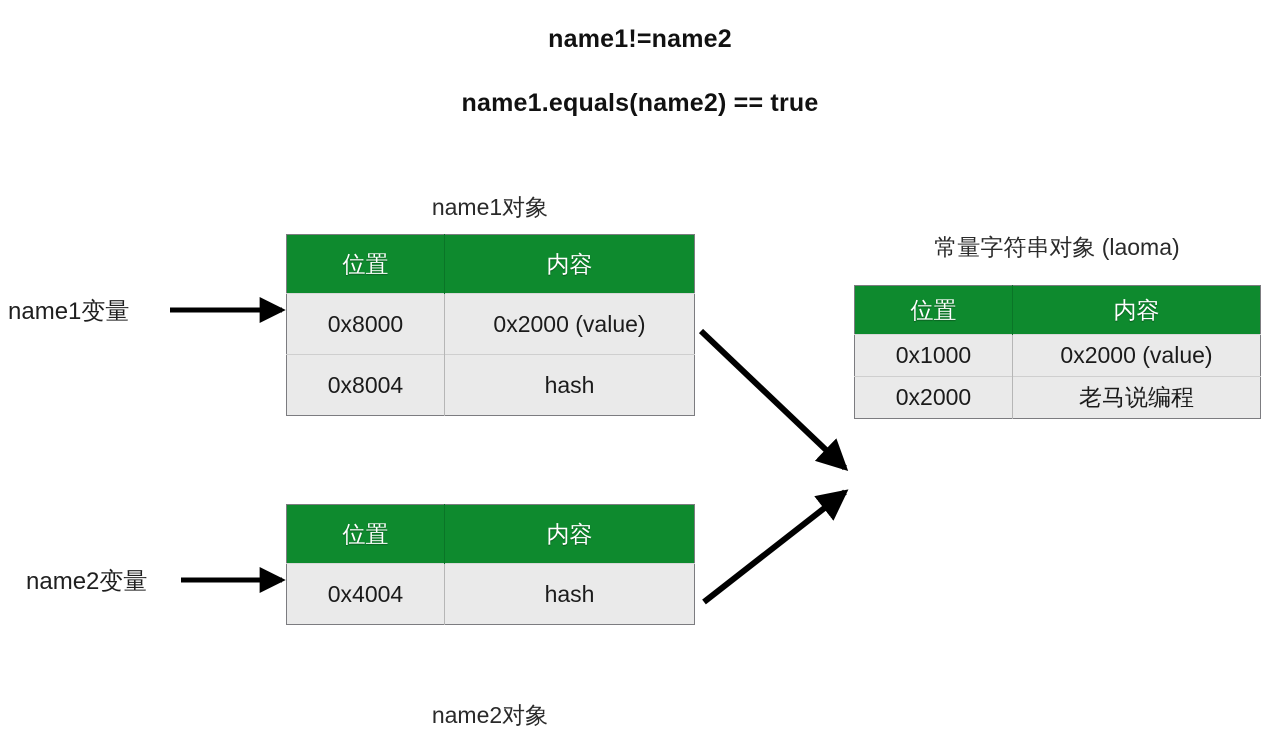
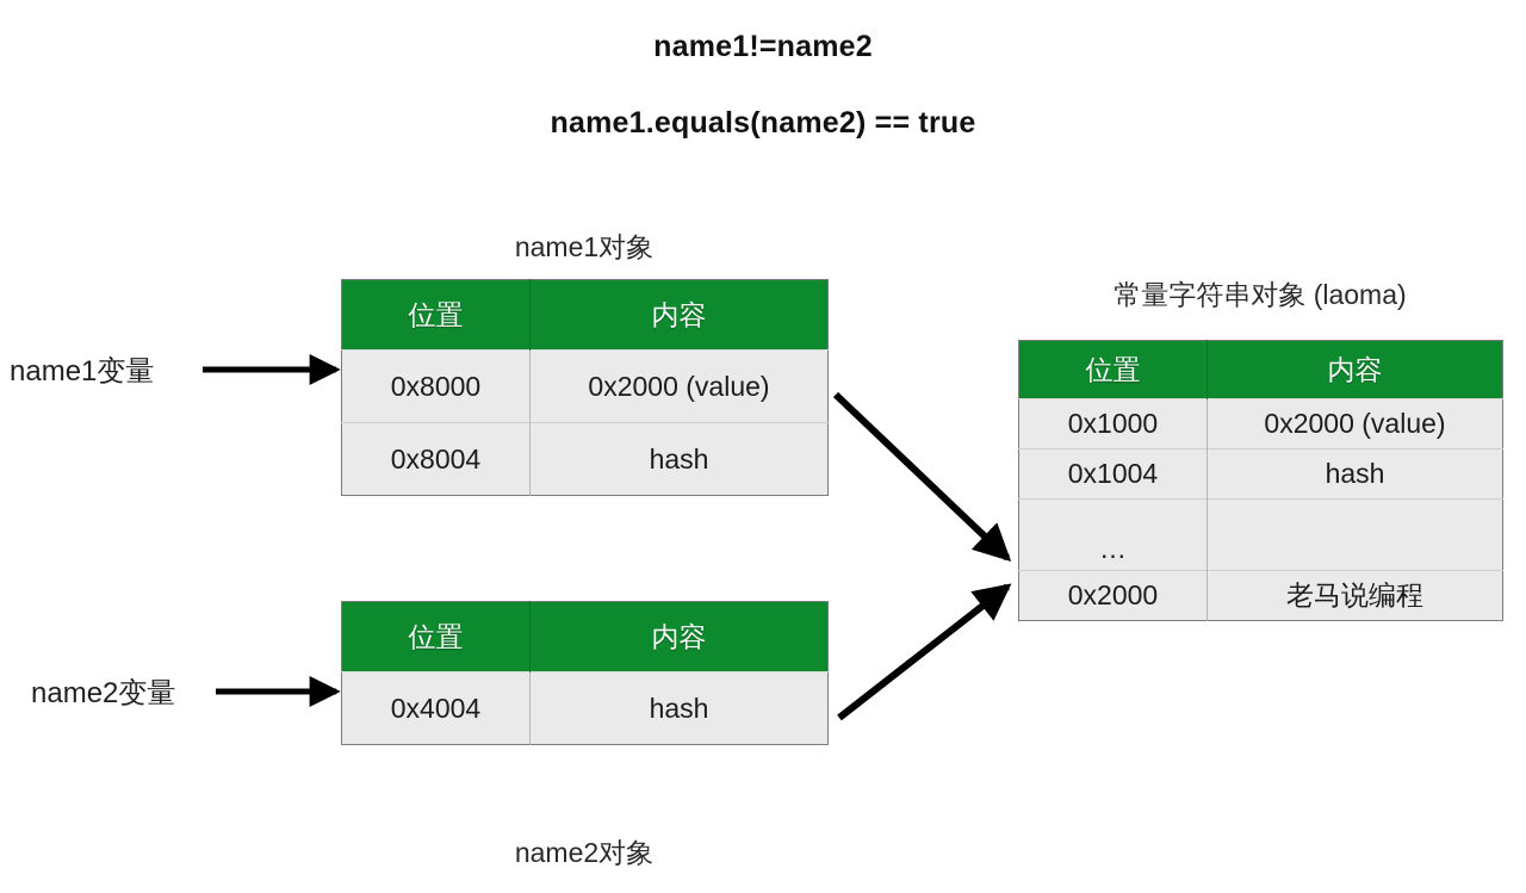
  name1!=name2
  name1.equals(name2) == true
  name1变量
  name2变量
  name1对象
  位置	内容
  0x8000	0x2000 (value)
  0x8004	hash
  位置	内容
  0x4004	hash
  name2对象
  常量字符串对象 (laoma)
  位置	内容
  0x1000	0x2000 (value)
+ 0x1004	hash
+ …
  0x2000	老马说编程
